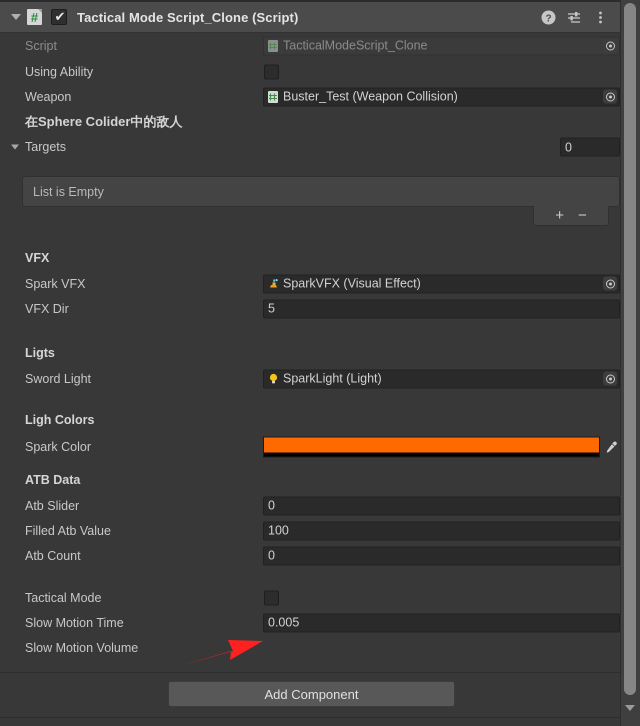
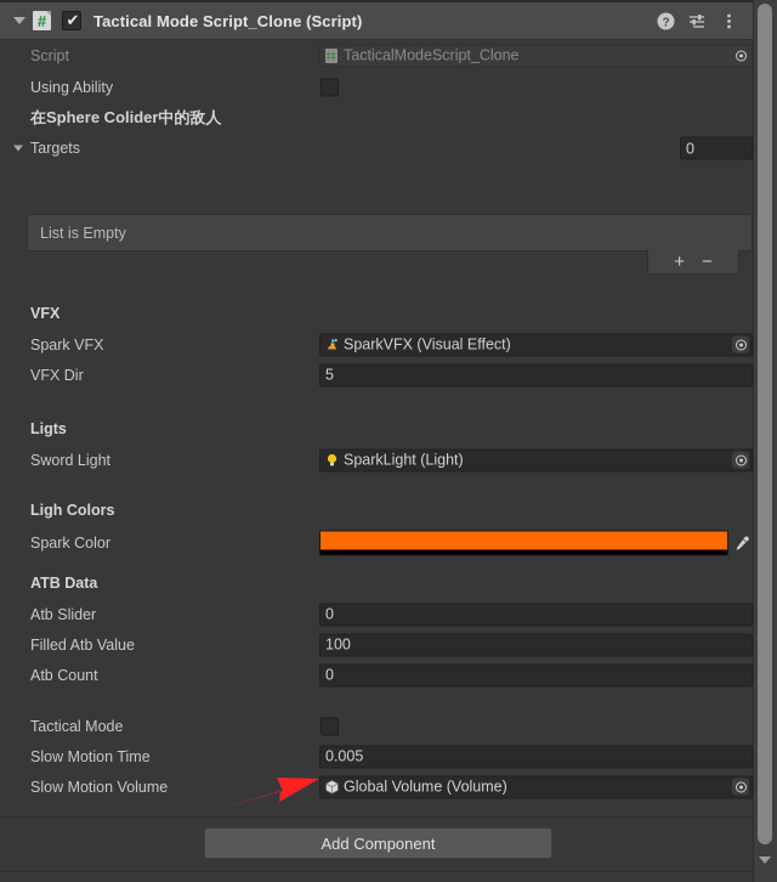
  #
  ✔
  Tactical Mode Script_Clone (Script)
  ?
  Script
  TacticalModeScript_Clone
  Using Ability
- Weapon
- Buster_Test (Weapon Collision)
  在Sphere Colider中的敌人
  Targets
  0
  List is Empty
  +
  −
  VFX
  Spark VFX
  SparkVFX (Visual Effect)
  VFX Dir
  5
  Ligts
  Sword Light
  SparkLight (Light)
  Ligh Colors
  Spark Color
  ATB Data
  Atb Slider
  0
  Filled Atb Value
  100
  Atb Count
  0
  Tactical Mode
  Slow Motion Time
  0.005
  Slow Motion Volume
+ Global Volume (Volume)
  Add Component
